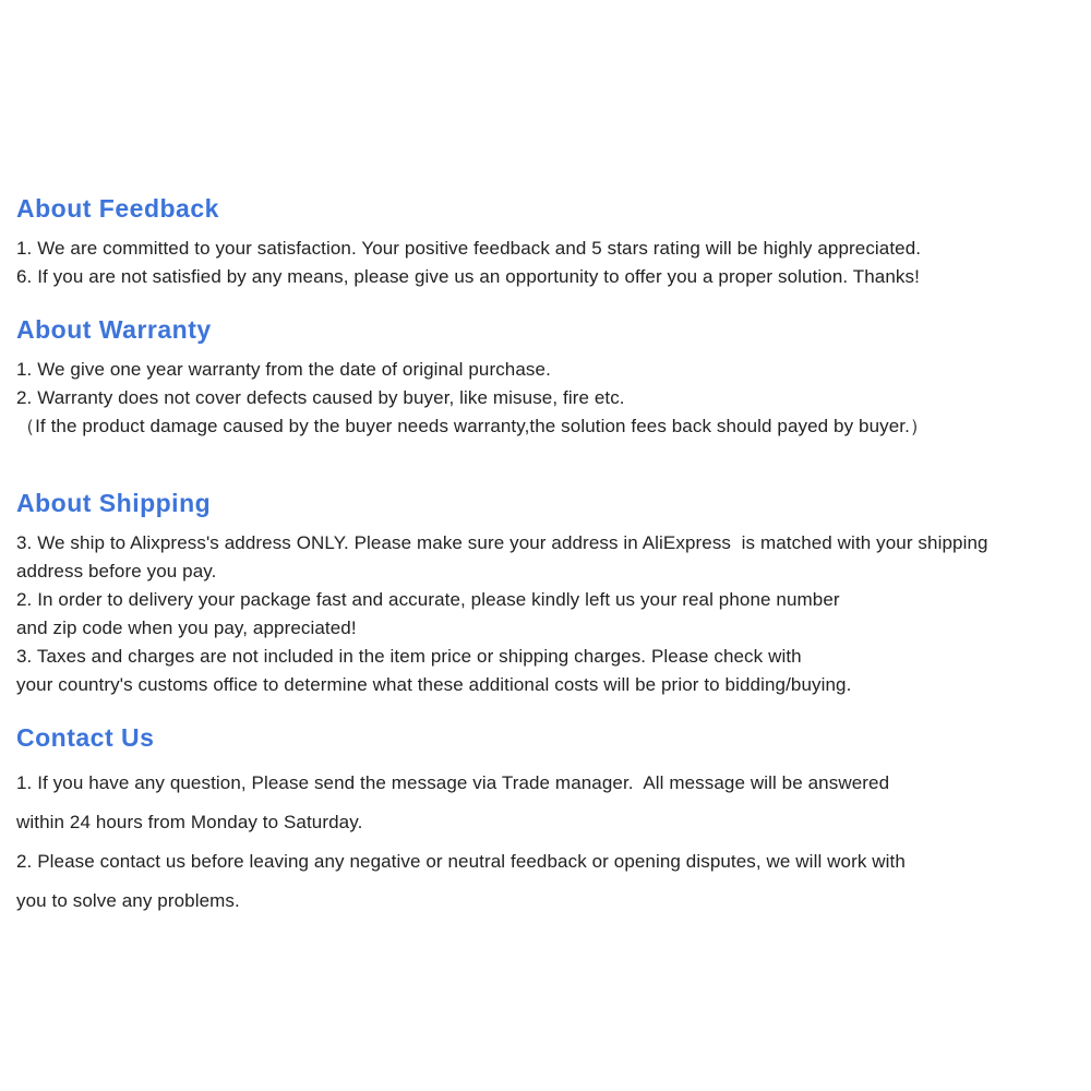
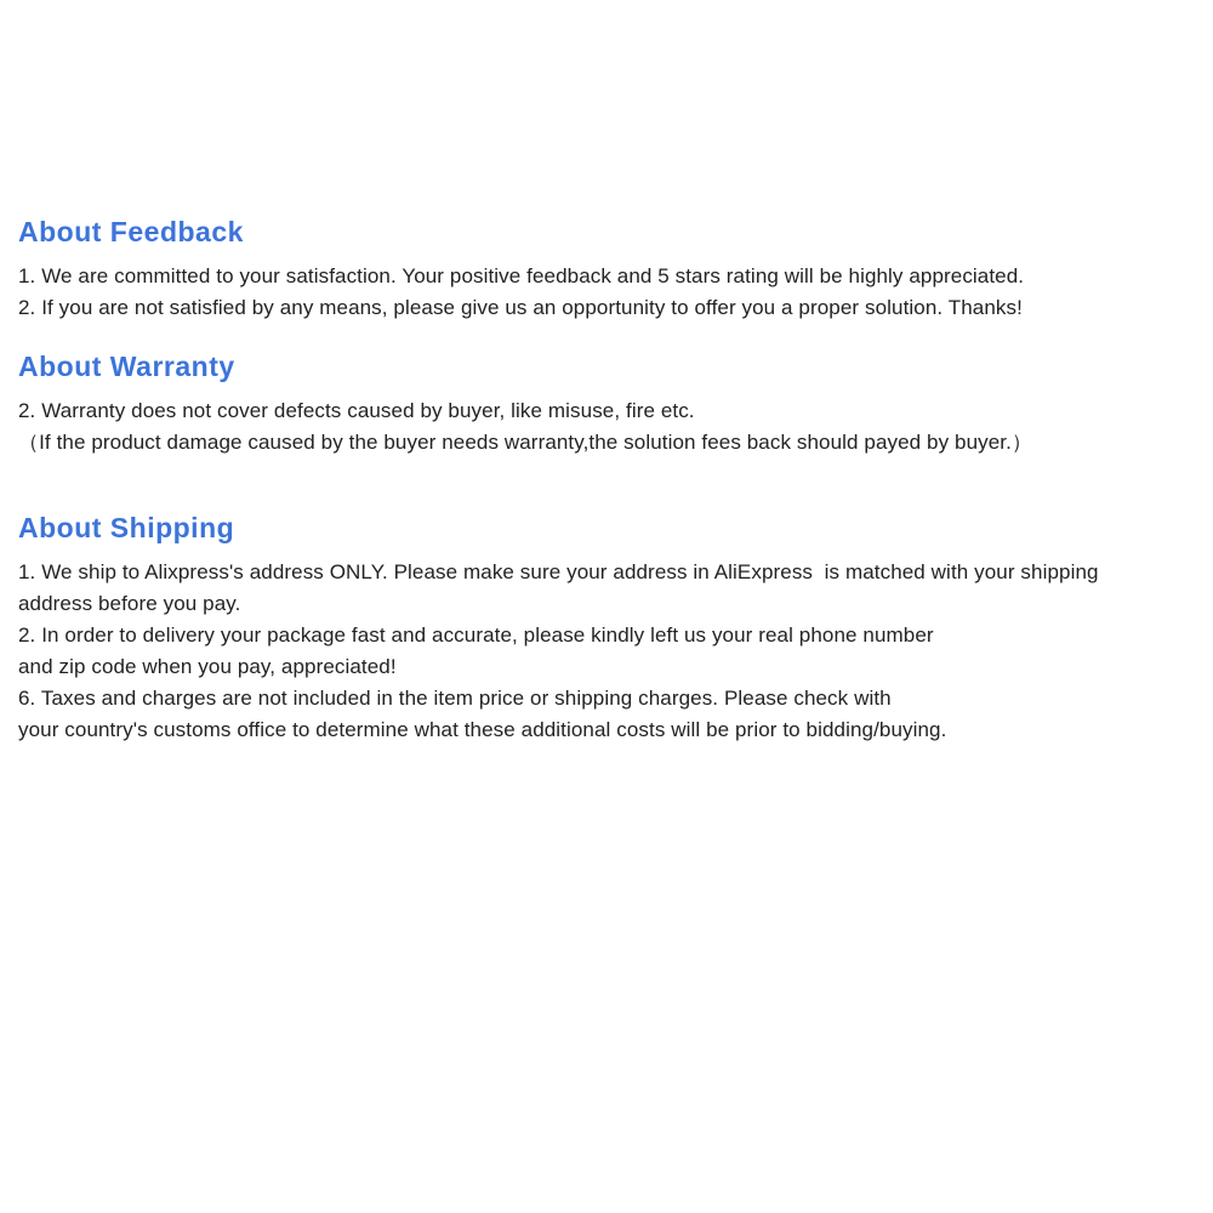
  About Feedback
  1. We are committed to your satisfaction. Your positive feedback and 5 stars rating will be highly appreciated.
- 6. If you are not satisfied by any means, please give us an opportunity to offer you a proper solution. Thanks!
+ 2. If you are not satisfied by any means, please give us an opportunity to offer you a proper solution. Thanks!
  About Warranty
- 1. We give one year warranty from the date of original purchase.
  2. Warranty does not cover defects caused by buyer, like misuse, fire etc.
  （If the product damage caused by the buyer needs warranty,the solution fees back should payed by buyer.）
  About Shipping
- 3. We ship to Alixpress's address ONLY. Please make sure your address in AliExpress is matched with your shipping
+ 1. We ship to Alixpress's address ONLY. Please make sure your address in AliExpress is matched with your shipping
  address before you pay.
  2. In order to delivery your package fast and accurate, please kindly left us your real phone number
  and zip code when you pay, appreciated!
- 3. Taxes and charges are not included in the item price or shipping charges. Please check with
+ 6. Taxes and charges are not included in the item price or shipping charges. Please check with
  your country's customs office to determine what these additional costs will be prior to bidding/buying.
- Contact Us
- 1. If you have any question, Please send the message via Trade manager. All message will be answered
- within 24 hours from Monday to Saturday.
- 2. Please contact us before leaving any negative or neutral feedback or opening disputes, we will work with
- you to solve any problems.
